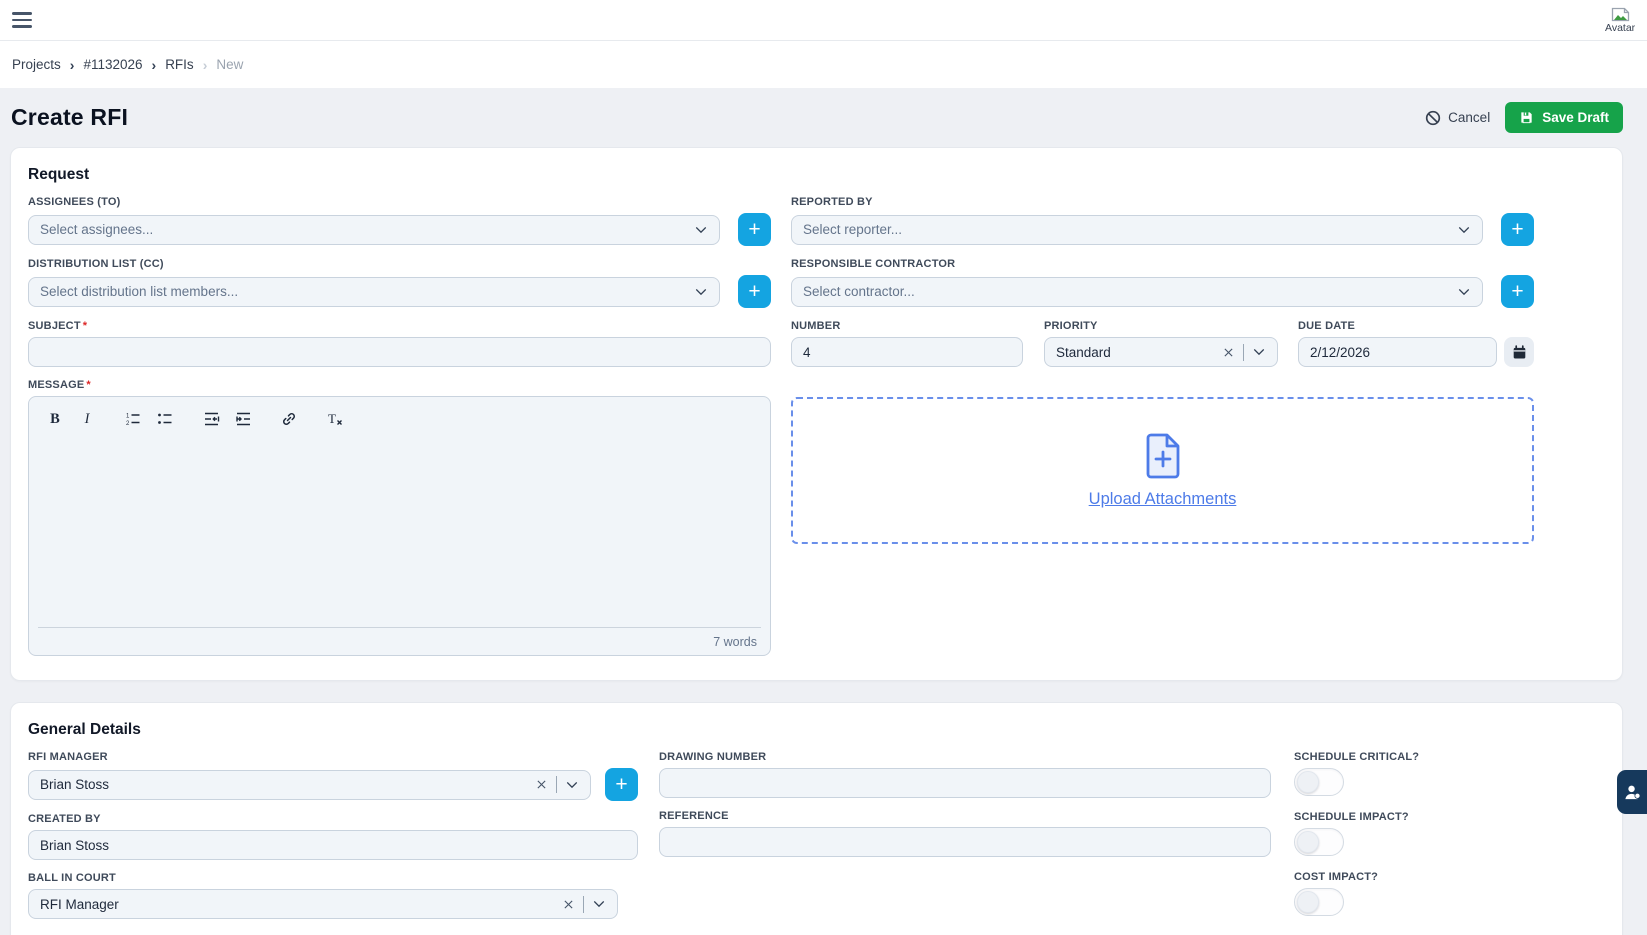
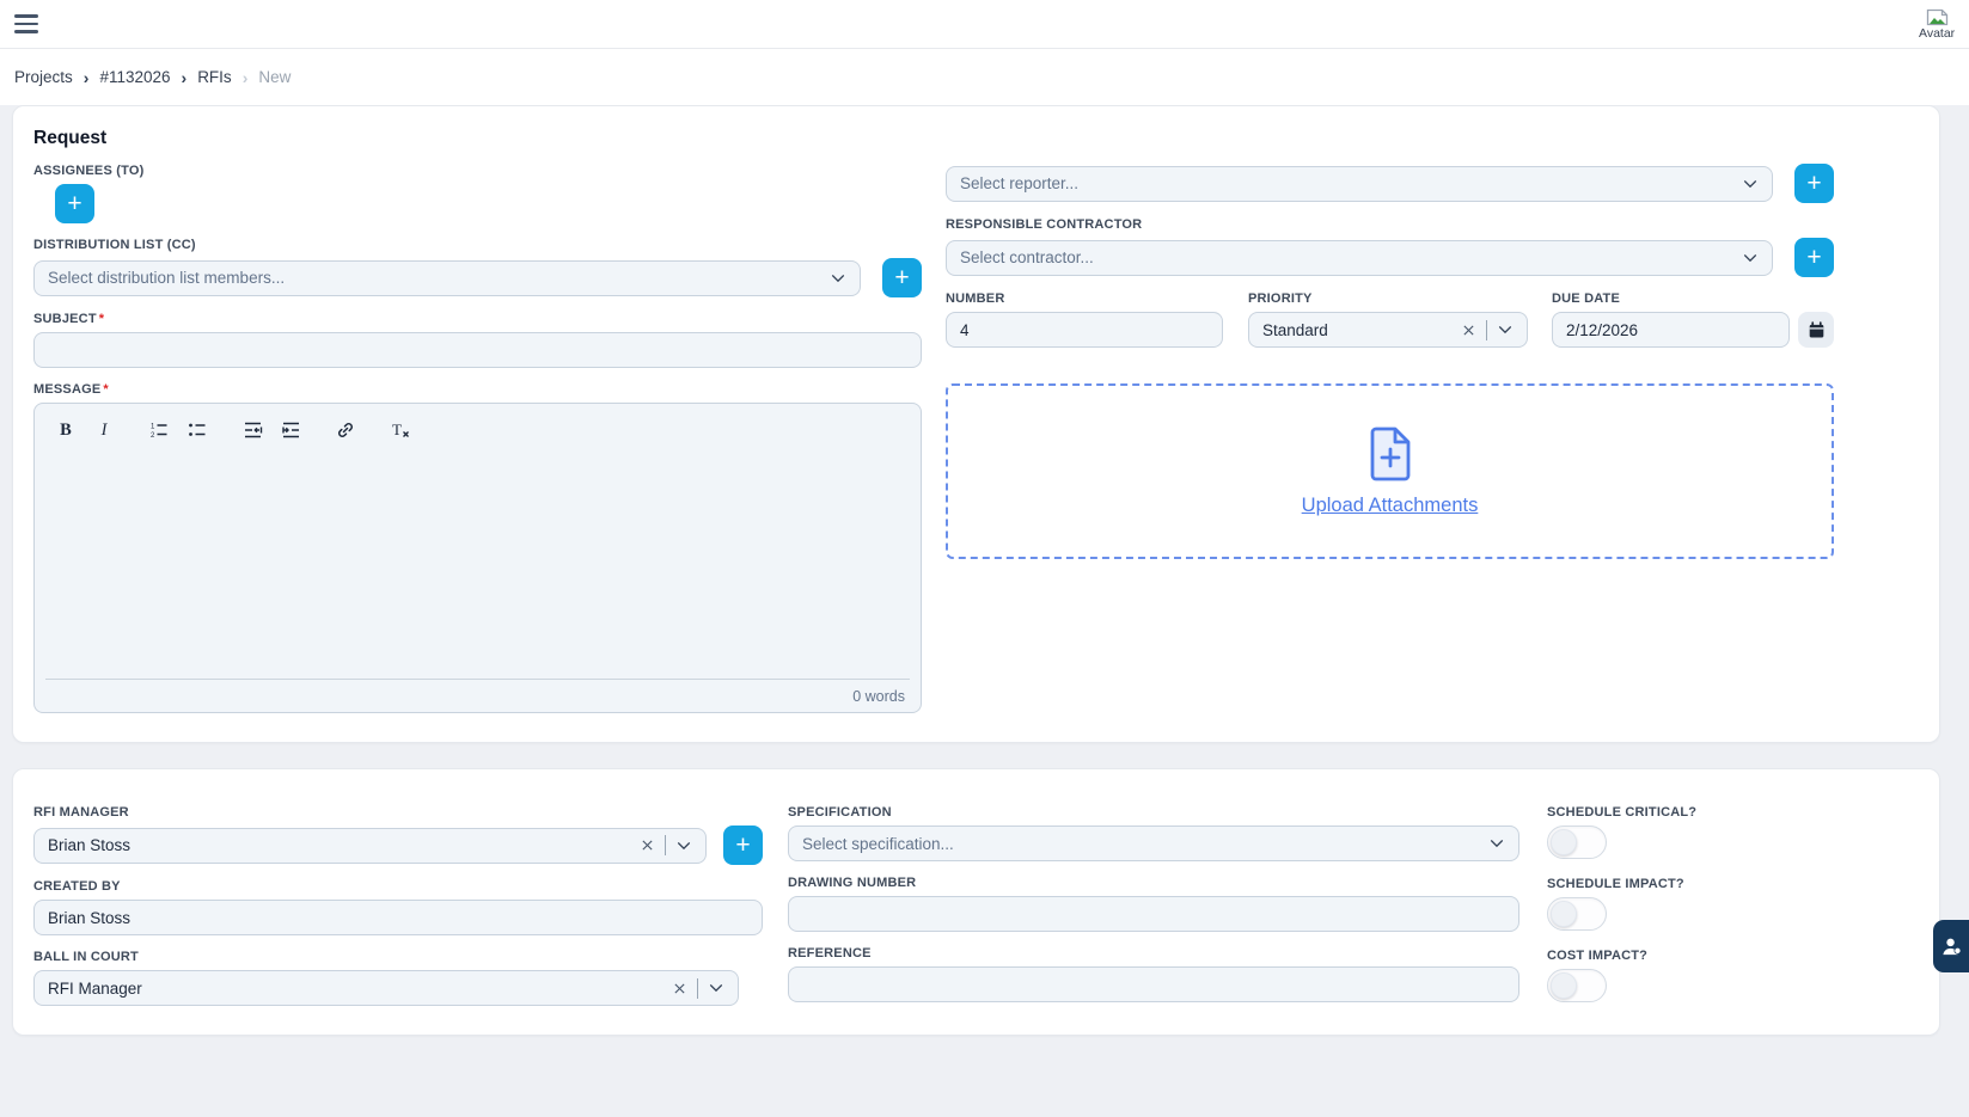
  Avatar
  Projects
  ›
  #1132026
  ›
  RFIs
  ›
  New
- Create RFI
- Cancel
- Save Draft
  Request
  ASSIGNEES (TO)
- Select assignees...
  +
  DISTRIBUTION LIST (CC)
  Select distribution list members...
  +
  SUBJECT *
  MESSAGE *
  B
  I
  T
- 7 words
+ 0 words
- REPORTED BY
  Select reporter...
  +
  RESPONSIBLE CONTRACTOR
  Select contractor...
  +
  NUMBER
  4
  PRIORITY
  Standard
  DUE DATE
  2/12/2026
  Upload Attachments
- General Details
  RFI MANAGER
  Brian Stoss
  +
  CREATED BY
  Brian Stoss
  BALL IN COURT
  RFI Manager
+ SPECIFICATION
+ Select specification...
  DRAWING NUMBER
  REFERENCE
  SCHEDULE CRITICAL?
  SCHEDULE IMPACT?
  COST IMPACT?
